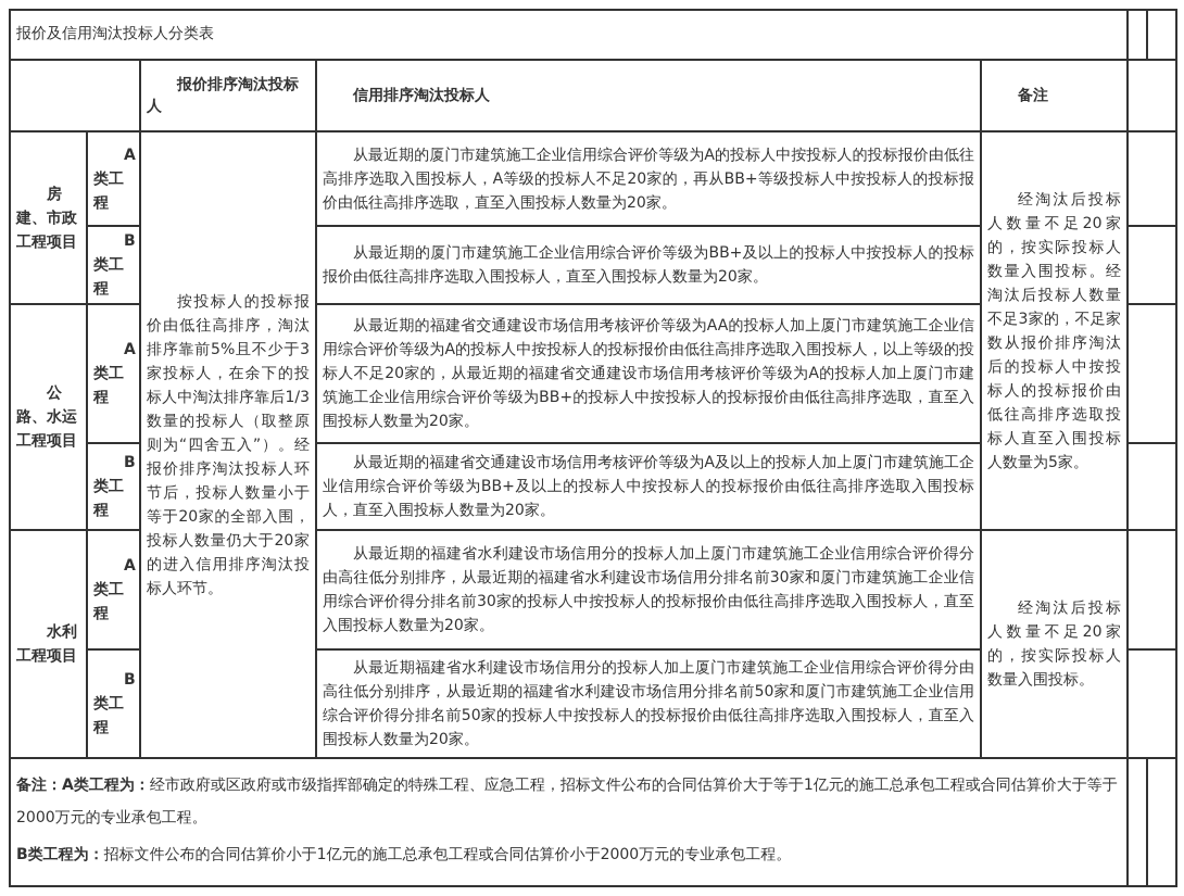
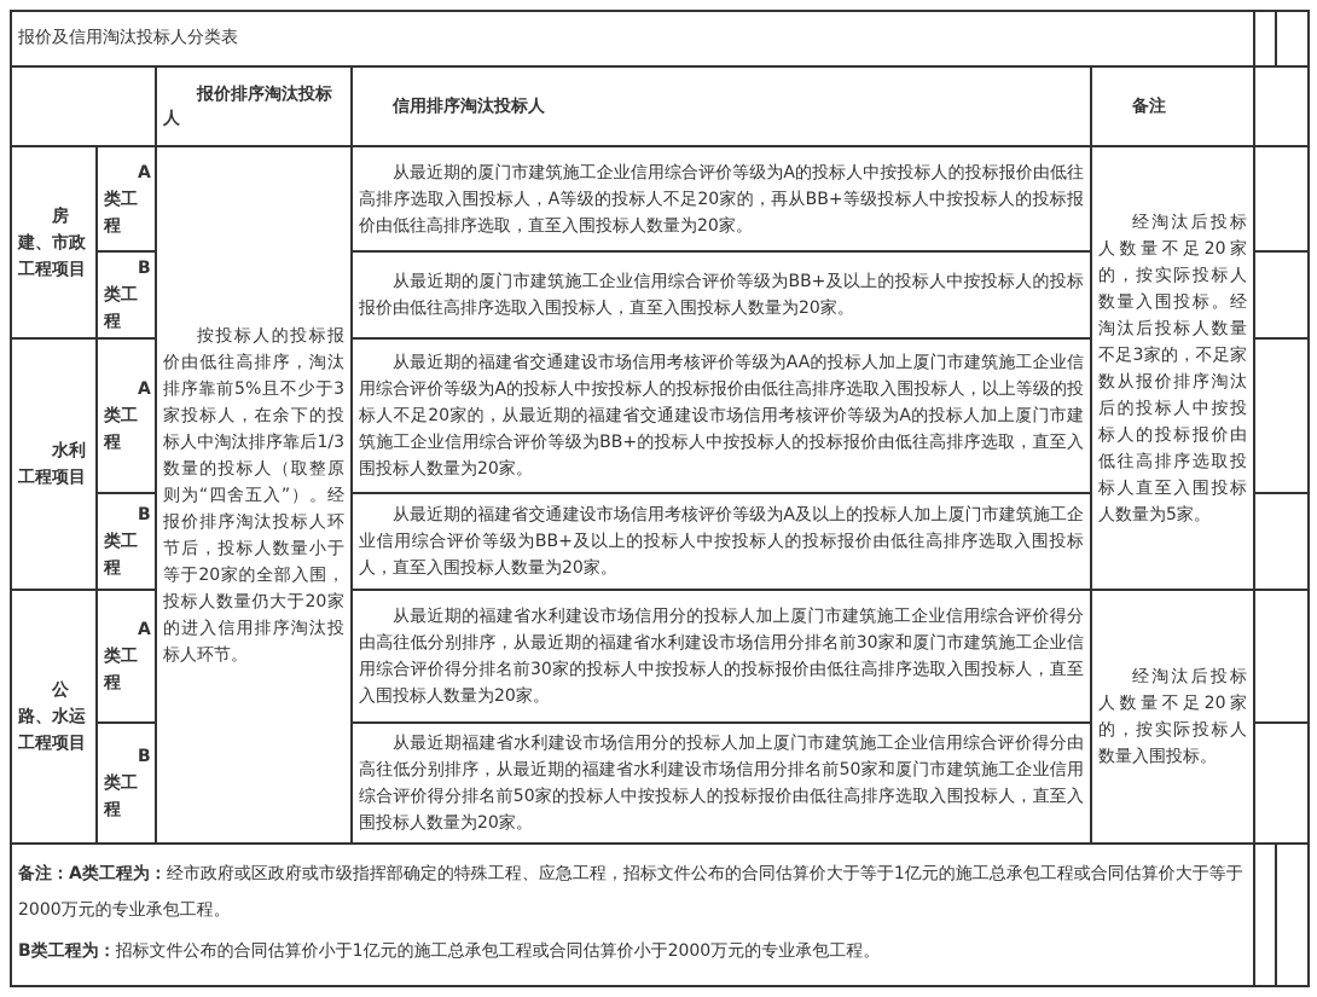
  报价及信用淘汰投标人分类表
  	报价排序淘汰投标人	信用排序淘汰投标人	备注
  房建、市政工程项目	A类工程	按投标人的投标报价由低往高排序，淘汰排序靠前5%且不少于3家投标人，在余下的投标人中淘汰排序靠后1/3数量的投标人（取整原则为“四舍五入”）。经报价排序淘汰投标人环节后，投标人数量小于等于20家的全部入围，投标人数量仍大于20家的进入信用排序淘汰投标人环节。	从最近期的厦门市建筑施工企业信用综合评价等级为A的投标人中按投标人的投标报价由低往高排序选取入围投标人，A等级的投标人不足20家的，再从BB+等级投标人中按投标人的投标报价由低往高排序选取，直至入围投标人数量为20家。	经淘汰后投标人数量不足20家的，按实际投标人数量入围投标。经淘汰后投标人数量不足3家的，不足家数从报价排序淘汰后的投标人中按投标人的投标报价由低往高排序选取投标人直至入围投标人数量为5家。
  B类工程	从最近期的厦门市建筑施工企业信用综合评价等级为BB+及以上的投标人中按投标人的投标报价由低往高排序选取入围投标人，直至入围投标人数量为20家。
- 公路、水运工程项目	A类工程	从最近期的福建省交通建设市场信用考核评价等级为AA的投标人加上厦门市建筑施工企业信用综合评价等级为A的投标人中按投标人的投标报价由低往高排序选取入围投标人，以上等级的投标人不足20家的，从最近期的福建省交通建设市场信用考核评价等级为A的投标人加上厦门市建筑施工企业信用综合评价等级为BB+的投标人中按投标人的投标报价由低往高排序选取，直至入围投标人数量为20家。
+ 水利工程项目	A类工程	从最近期的福建省交通建设市场信用考核评价等级为AA的投标人加上厦门市建筑施工企业信用综合评价等级为A的投标人中按投标人的投标报价由低往高排序选取入围投标人，以上等级的投标人不足20家的，从最近期的福建省交通建设市场信用考核评价等级为A的投标人加上厦门市建筑施工企业信用综合评价等级为BB+的投标人中按投标人的投标报价由低往高排序选取，直至入围投标人数量为20家。
  B类工程	从最近期的福建省交通建设市场信用考核评价等级为A及以上的投标人加上厦门市建筑施工企业信用综合评价等级为BB+及以上的投标人中按投标人的投标报价由低往高排序选取入围投标人，直至入围投标人数量为20家。
- 水利工程项目	A类工程	从最近期的福建省水利建设市场信用分的投标人加上厦门市建筑施工企业信用综合评价得分由高往低分别排序，从最近期的福建省水利建设市场信用分排名前30家和厦门市建筑施工企业信用综合评价得分排名前30家的投标人中按投标人的投标报价由低往高排序选取入围投标人，直至入围投标人数量为20家。	经淘汰后投标人数量不足20家的，按实际投标人数量入围投标。
+ 公路、水运工程项目	A类工程	从最近期的福建省水利建设市场信用分的投标人加上厦门市建筑施工企业信用综合评价得分由高往低分别排序，从最近期的福建省水利建设市场信用分排名前30家和厦门市建筑施工企业信用综合评价得分排名前30家的投标人中按投标人的投标报价由低往高排序选取入围投标人，直至入围投标人数量为20家。	经淘汰后投标人数量不足20家的，按实际投标人数量入围投标。
  B类工程	从最近期福建省水利建设市场信用分的投标人加上厦门市建筑施工企业信用综合评价得分由高往低分别排序，从最近期的福建省水利建设市场信用分排名前50家和厦门市建筑施工企业信用综合评价得分排名前50家的投标人中按投标人的投标报价由低往高排序选取入围投标人，直至入围投标人数量为20家。
  备注：A类工程为：经市政府或区政府或市级指挥部确定的特殊工程、应急工程，招标文件公布的合同估算价大于等于1亿元的施工总承包工程或合同估算价大于等于2000万元的专业承包工程。 B类工程为：招标文件公布的合同估算价小于1亿元的施工总承包工程或合同估算价小于2000万元的专业承包工程。
